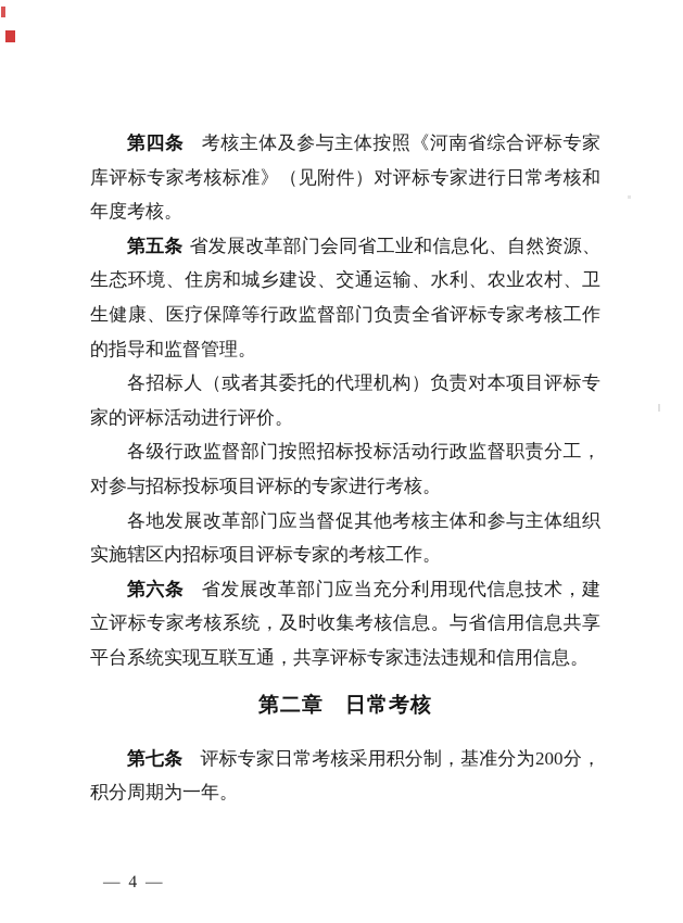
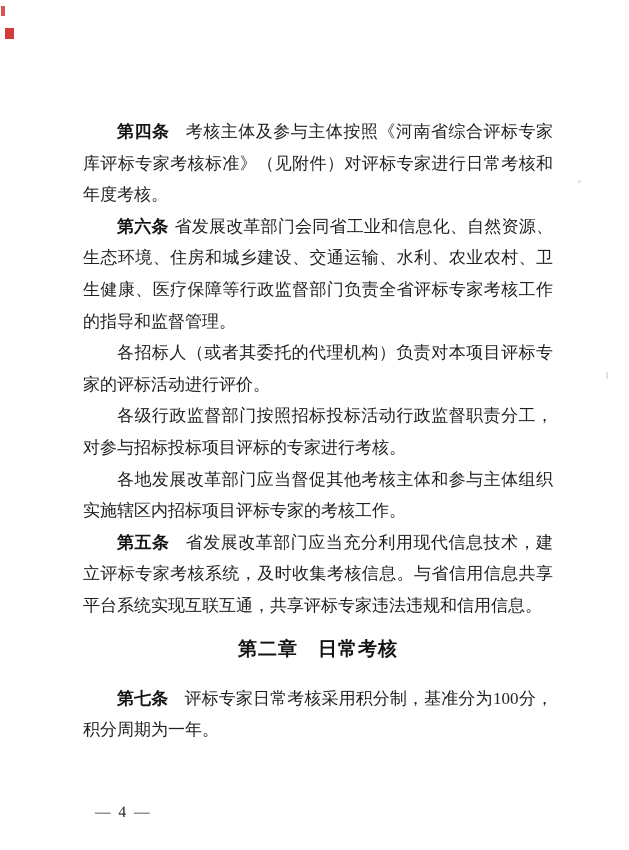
  第四条 考核主体及参与主体按照《河南省综合评标专家库评标专家考核标准》（见附件）对评标专家进行日常考核和年度考核。
- 第五条 省发展改革部门会同省工业和信息化、自然资源、生态环境、住房和城乡建设、交通运输、水利、农业农村、卫生健康、医疗保障等行政监督部门负责全省评标专家考核工作的指导和监督管理。
+ 第六条 省发展改革部门会同省工业和信息化、自然资源、生态环境、住房和城乡建设、交通运输、水利、农业农村、卫生健康、医疗保障等行政监督部门负责全省评标专家考核工作的指导和监督管理。
  各招标人（或者其委托的代理机构）负责对本项目评标专家的评标活动进行评价。
  各级行政监督部门按照招标投标活动行政监督职责分工，对参与招标投标项目评标的专家进行考核。
  各地发展改革部门应当督促其他考核主体和参与主体组织实施辖区内招标项目评标专家的考核工作。
- 第六条 省发展改革部门应当充分利用现代信息技术，建立评标专家考核系统，及时收集考核信息。与省信用信息共享平台系统实现互联互通，共享评标专家违法违规和信用信息。
+ 第五条 省发展改革部门应当充分利用现代信息技术，建立评标专家考核系统，及时收集考核信息。与省信用信息共享平台系统实现互联互通，共享评标专家违法违规和信用信息。
  第二章 日常考核
- 第七条 评标专家日常考核采用积分制，基准分为 200 分，积分周期为一年。
+ 第七条 评标专家日常考核采用积分制，基准分为 100 分，积分周期为一年。
  — 4 —
